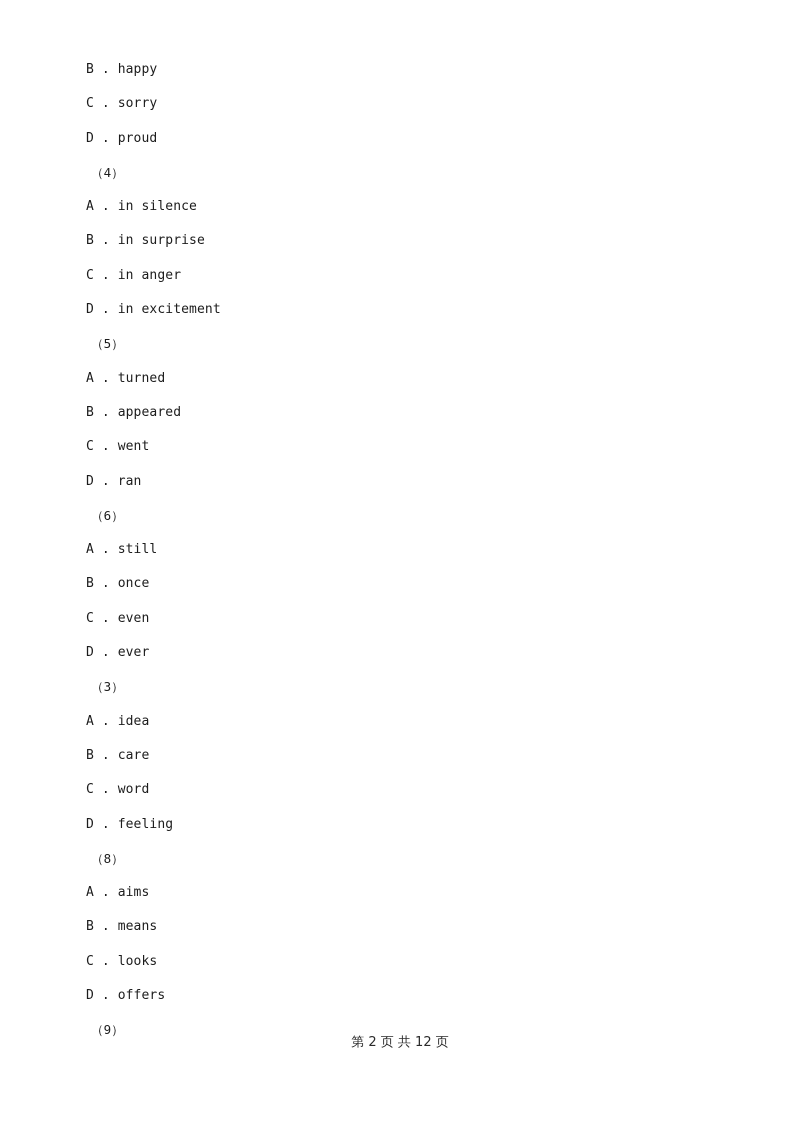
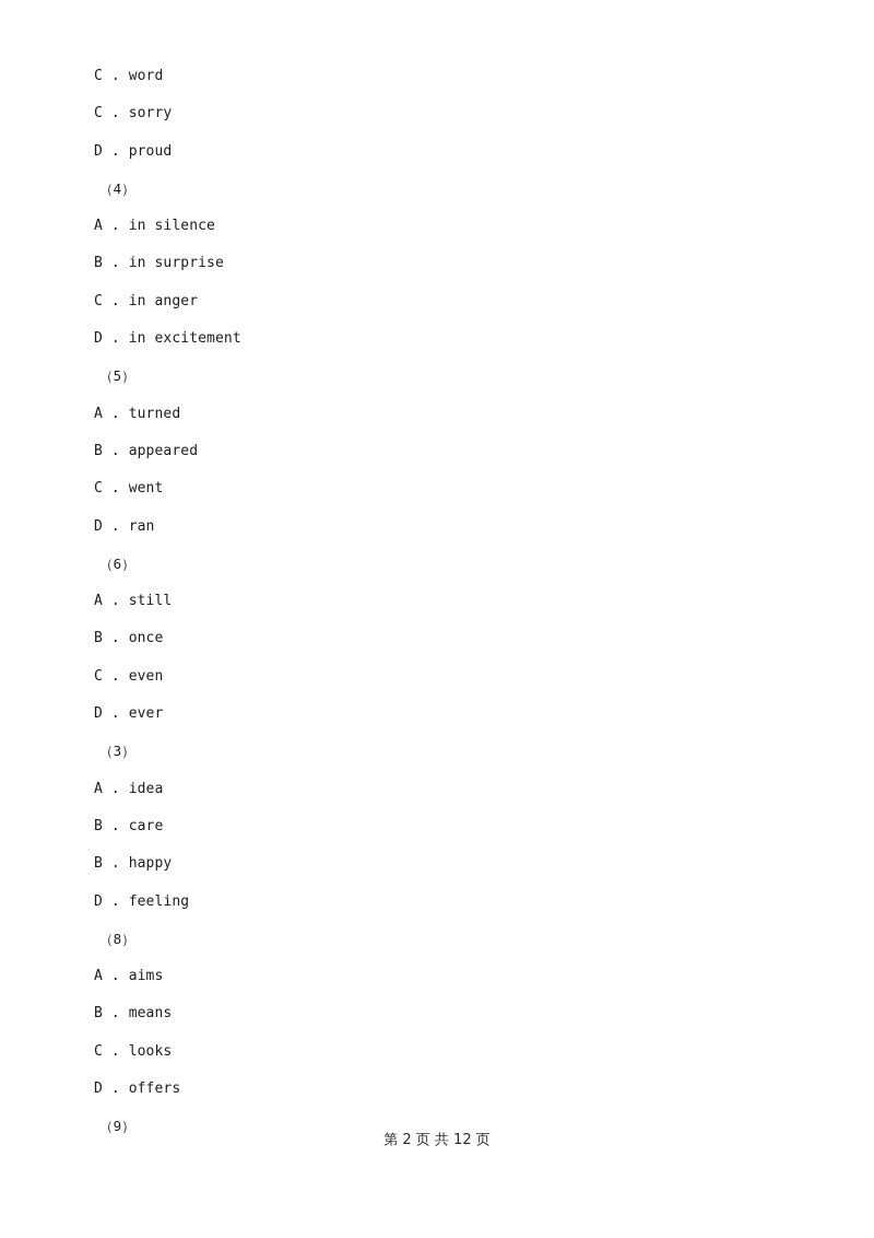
- B . happy
+ C . word
  C . sorry
  D . proud
  （4）
  A . in silence
  B . in surprise
  C . in anger
  D . in excitement
  （5）
  A . turned
  B . appeared
  C . went
  D . ran
  （6）
  A . still
  B . once
  C . even
  D . ever
  （3）
  A . idea
  B . care
- C . word
+ B . happy
  D . feeling
  （8）
  A . aims
  B . means
  C . looks
  D . offers
  （9）
  第 2 页 共 12 页
